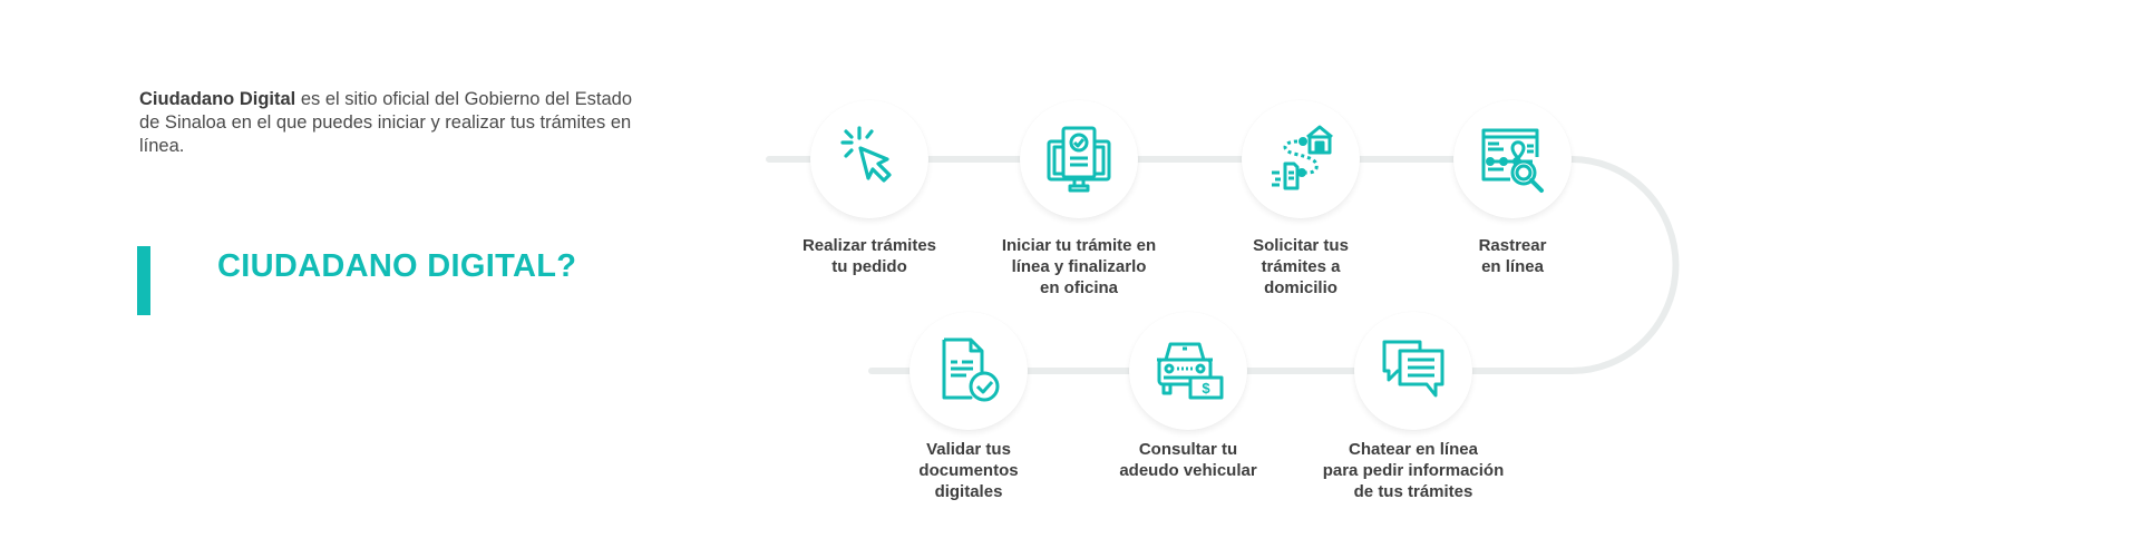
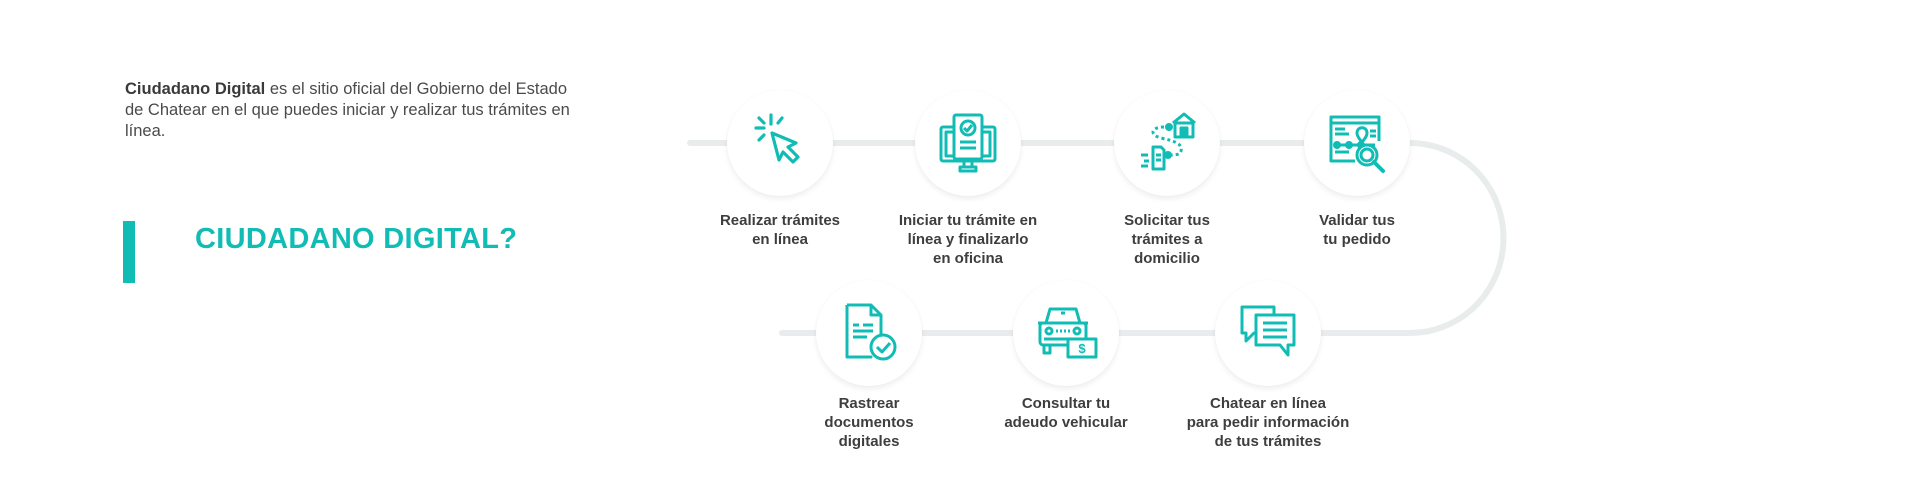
- Ciudadano Digital es el sitio oficial del Gobierno del Estado de Sinaloa en el que puedes iniciar y realizar tus trámites en línea.
+ Ciudadano Digital es el sitio oficial del Gobierno del Estado de Chatear en el que puedes iniciar y realizar tus trámites en línea.
  CIUDADANO DIGITAL?
  Realizar trámites
- tu pedido
+ en línea
  Iniciar tu trámite en
  línea y finalizarlo
  en oficina
  Solicitar tus
  trámites a
  domicilio
- Rastrear
+ Validar tus
- en línea
+ tu pedido
  Chatear en línea
  para pedir información
  de tus trámites
  $
  Consultar tu
  adeudo vehicular
- Validar tus
+ Rastrear
  documentos
  digitales
